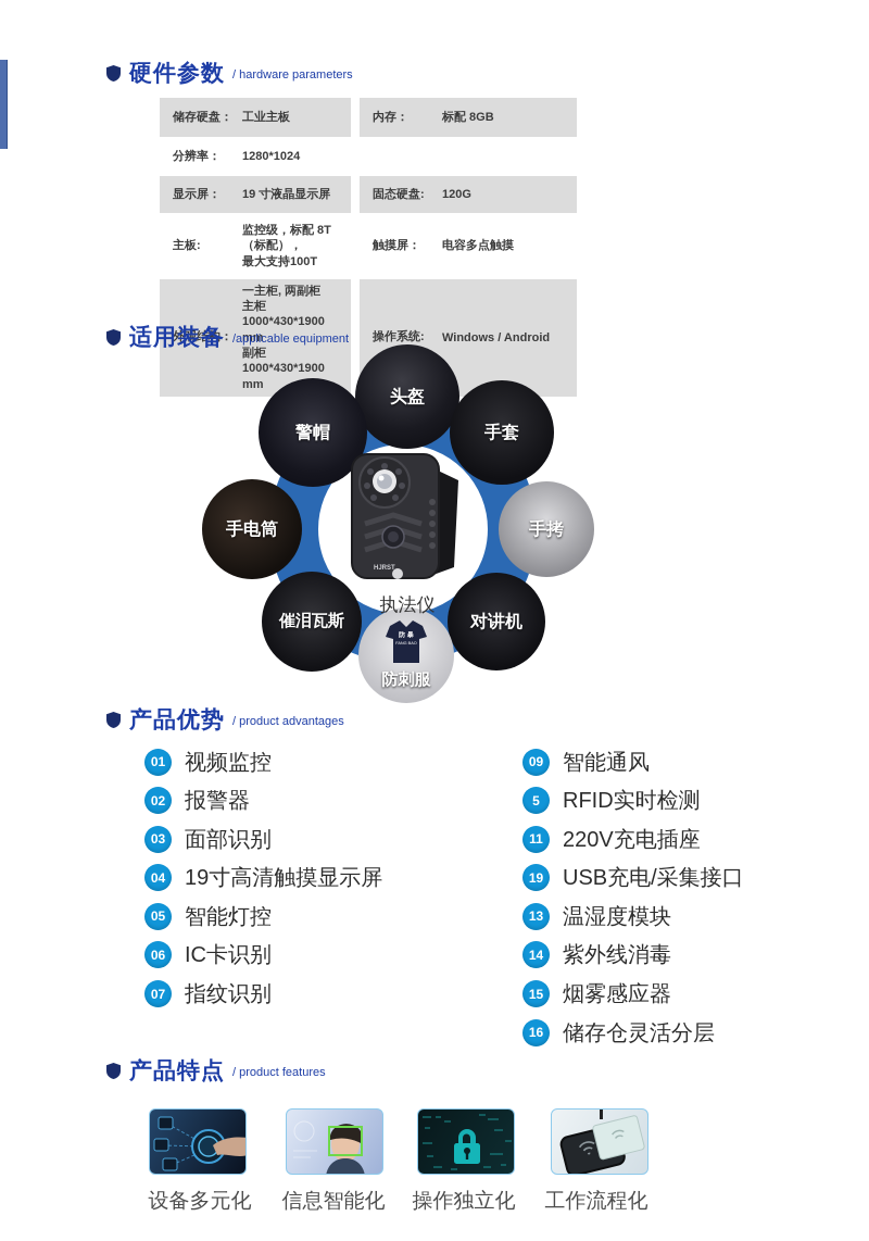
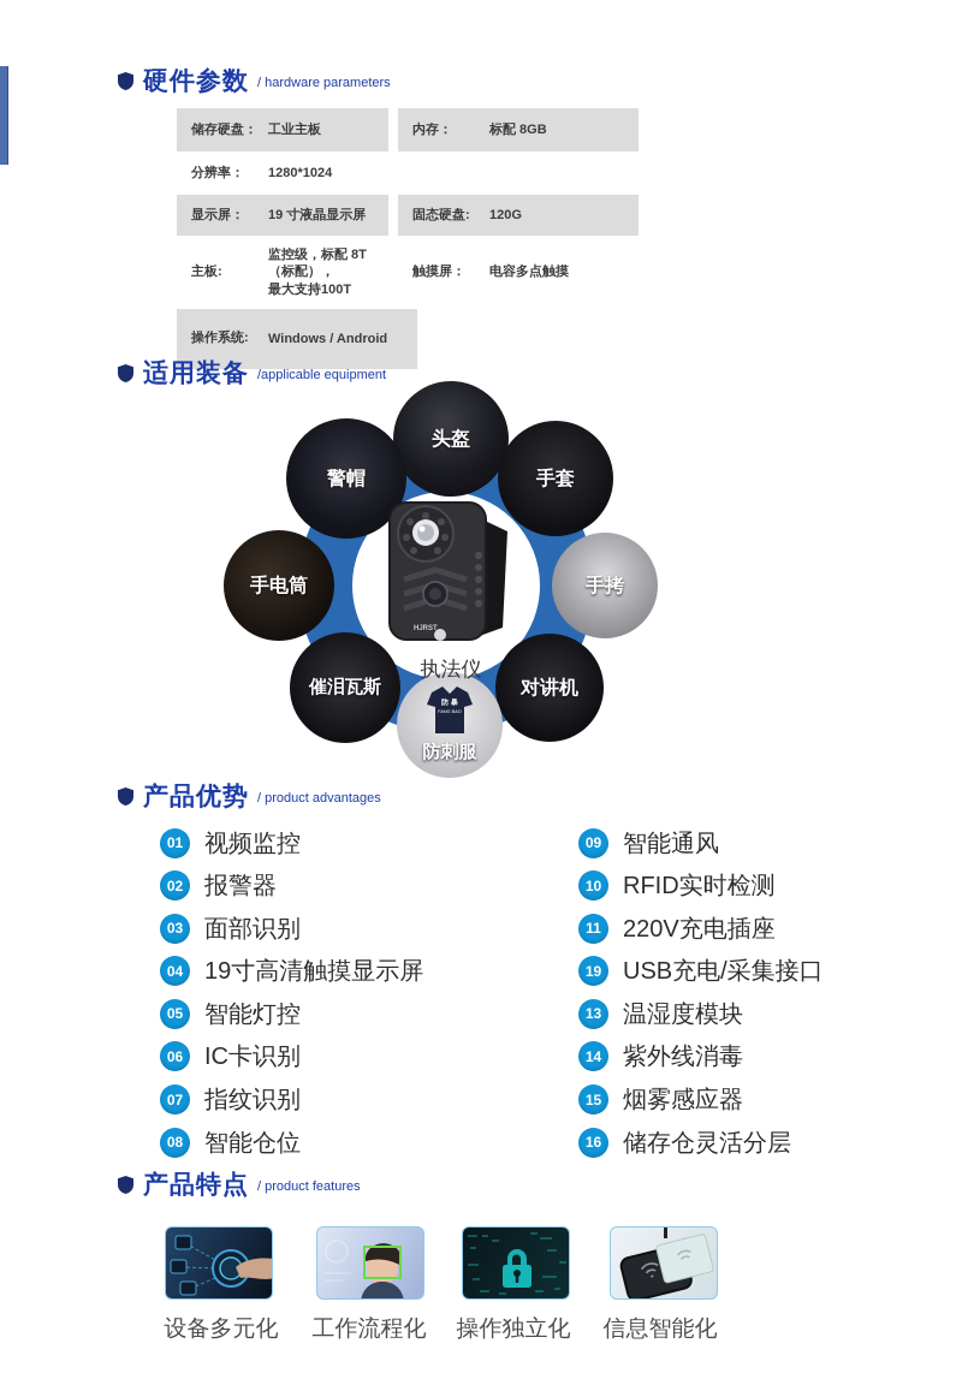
  硬件参数
  / hardware parameters
  储存硬盘：
  工业主板
  内存：
  标配 8GB
  分辨率：
  1280*1024
  显示屏：
  19 寸液晶显示屏
  固态硬盘:
  120G
  主板:
  监控级，标配 8T（标配），
  最大支持100T
  触摸屏：
  电容多点触摸
- 外观结构：
- 一主柜, 两副柜
- 主柜 1000*430*1900 mm
- 副柜 1000*430*1900 mm
  操作系统:
  Windows / Android
  适用装备
  /applicable equipment
  头盔
  警帽
  手套
  手电筒
  手拷
  催泪瓦斯
  对讲机
  防刺服
  执法仪
  产品优势
  / product advantages
  01
  视频监控
  02
  报警器
  03
  面部识别
  04
  19寸高清触摸显示屏
  05
  智能灯控
  06
  IC卡识别
  07
  指纹识别
+ 08
+ 智能仓位
  09
  智能通风
- 5
+ 10
  RFID实时检测
  11
  220V充电插座
  19
  USB充电/采集接口
  13
  温湿度模块
  14
  紫外线消毒
  15
  烟雾感应器
  16
  储存仓灵活分层
  产品特点
  / product features
  设备多元化
- 信息智能化
+ 工作流程化
  操作独立化
- 工作流程化
+ 信息智能化
